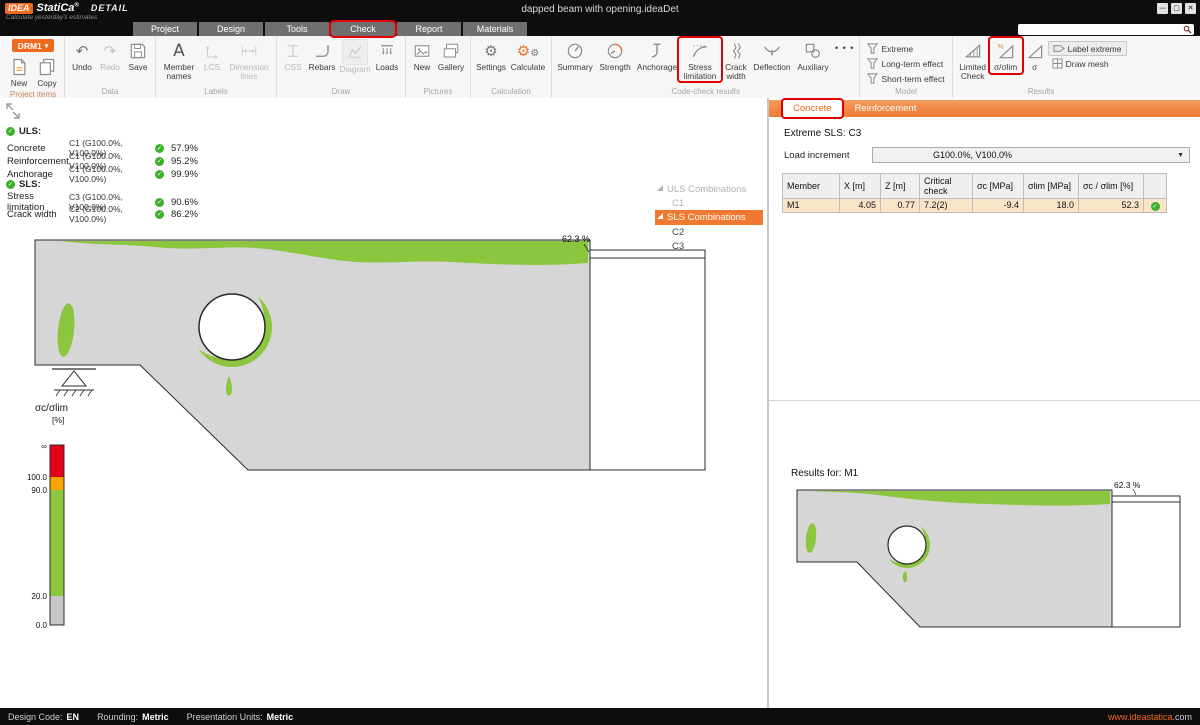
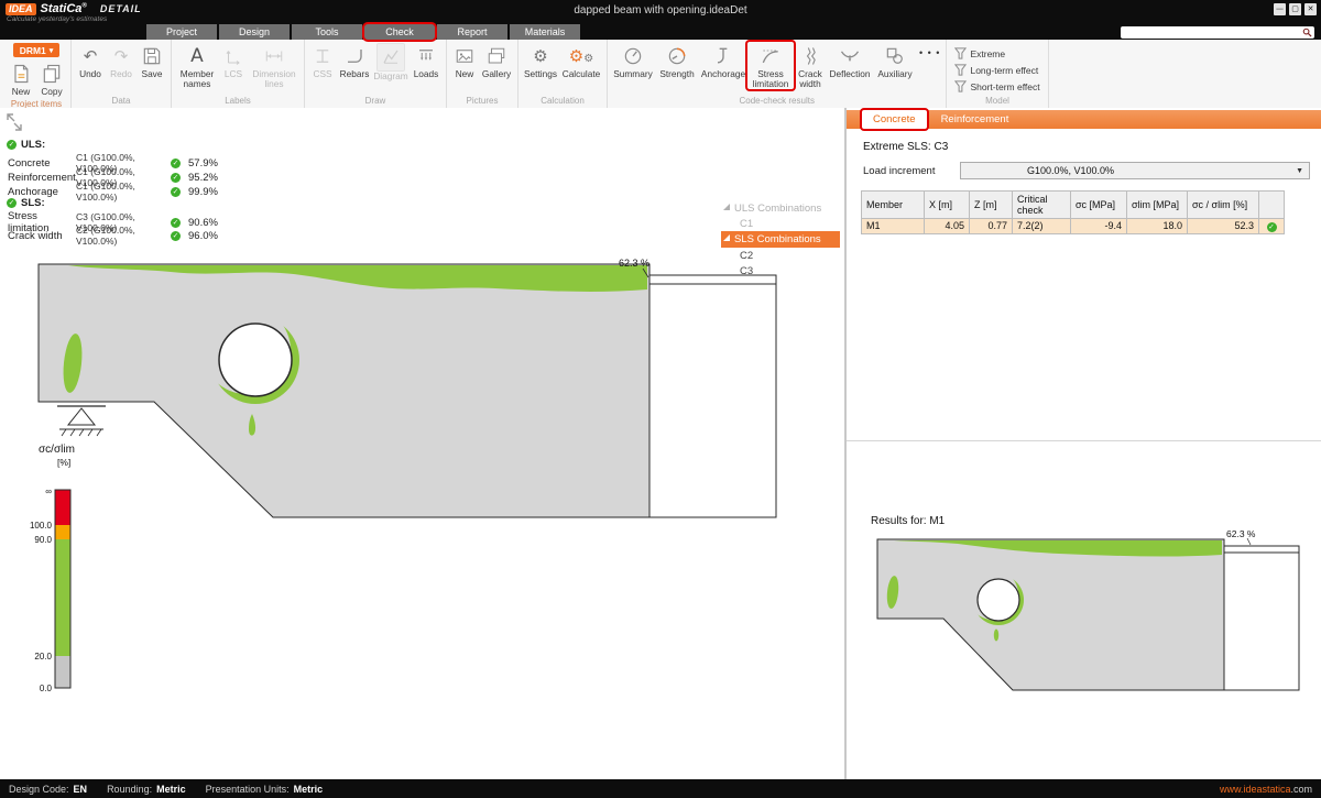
  IDEA
  StatiCa
  DETAIL
  dapped beam with opening.ideaDet
  —
  ▢
  ✕
  Project
  Design
  Tools
  Check
  Report
  Materials
  DRM1
  New
  Copy
  Project items
  ↶
  Undo
  ↷
  Redo
  Save
  Data
  A
  Member names
  LCS
  Dimension lines
  Labels
  CSS
  Rebars
  Diagram
  Loads
  Draw
  New
  Gallery
  Pictures
  ⚙
  Settings
  ⚙⚙
  Calculate
  Calculation
  Summary
  Strength
  Anchorage
  Stress limitation
  Crack width
  Deflection
  Auxiliary
  • • •
  Code-check results
  Extreme
  Long-term effect
  Short-term effect
  Model
- Limited Check
- σ/σlim
- σ
- Label extreme
- Draw mesh
- Results
  ULS:
  Concrete
  C1 (G100.0%, V100.0%)
  57.9%
  Reinforcement
  C1 (G100.0%, V100.0%)
  95.2%
  Anchorage
  C1 (G100.0%, V100.0%)
  99.9%
  SLS:
  Stress limitation
  C3 (G100.0%, V100.0%)
  90.6%
  Crack width
  C2 (G100.0%, V100.0%)
- 86.2%
+ 96.0%
  62.3 %
  σc/σlim
  [%]
  ∞
  100.0
  90.0
  20.0
  0.0
  ULS Combinations
  C1
  SLS Combinations
  C2
  C3
  Concrete
  Reinforcement
  Extreme SLS: C3
  Load increment
  G100.0%, V100.0%
  Member	X [m]	Z [m]	Critical check	σc [MPa]	σlim [MPa]	σc / σlim [%]
  M1	4.05	0.77	7.2(2)	-9.4	18.0	52.3
  Results for: M1
  62.3 %
  Design Code:
  EN
  Rounding:
  Metric
  Presentation Units:
  Metric
  www.ideastatica.com
